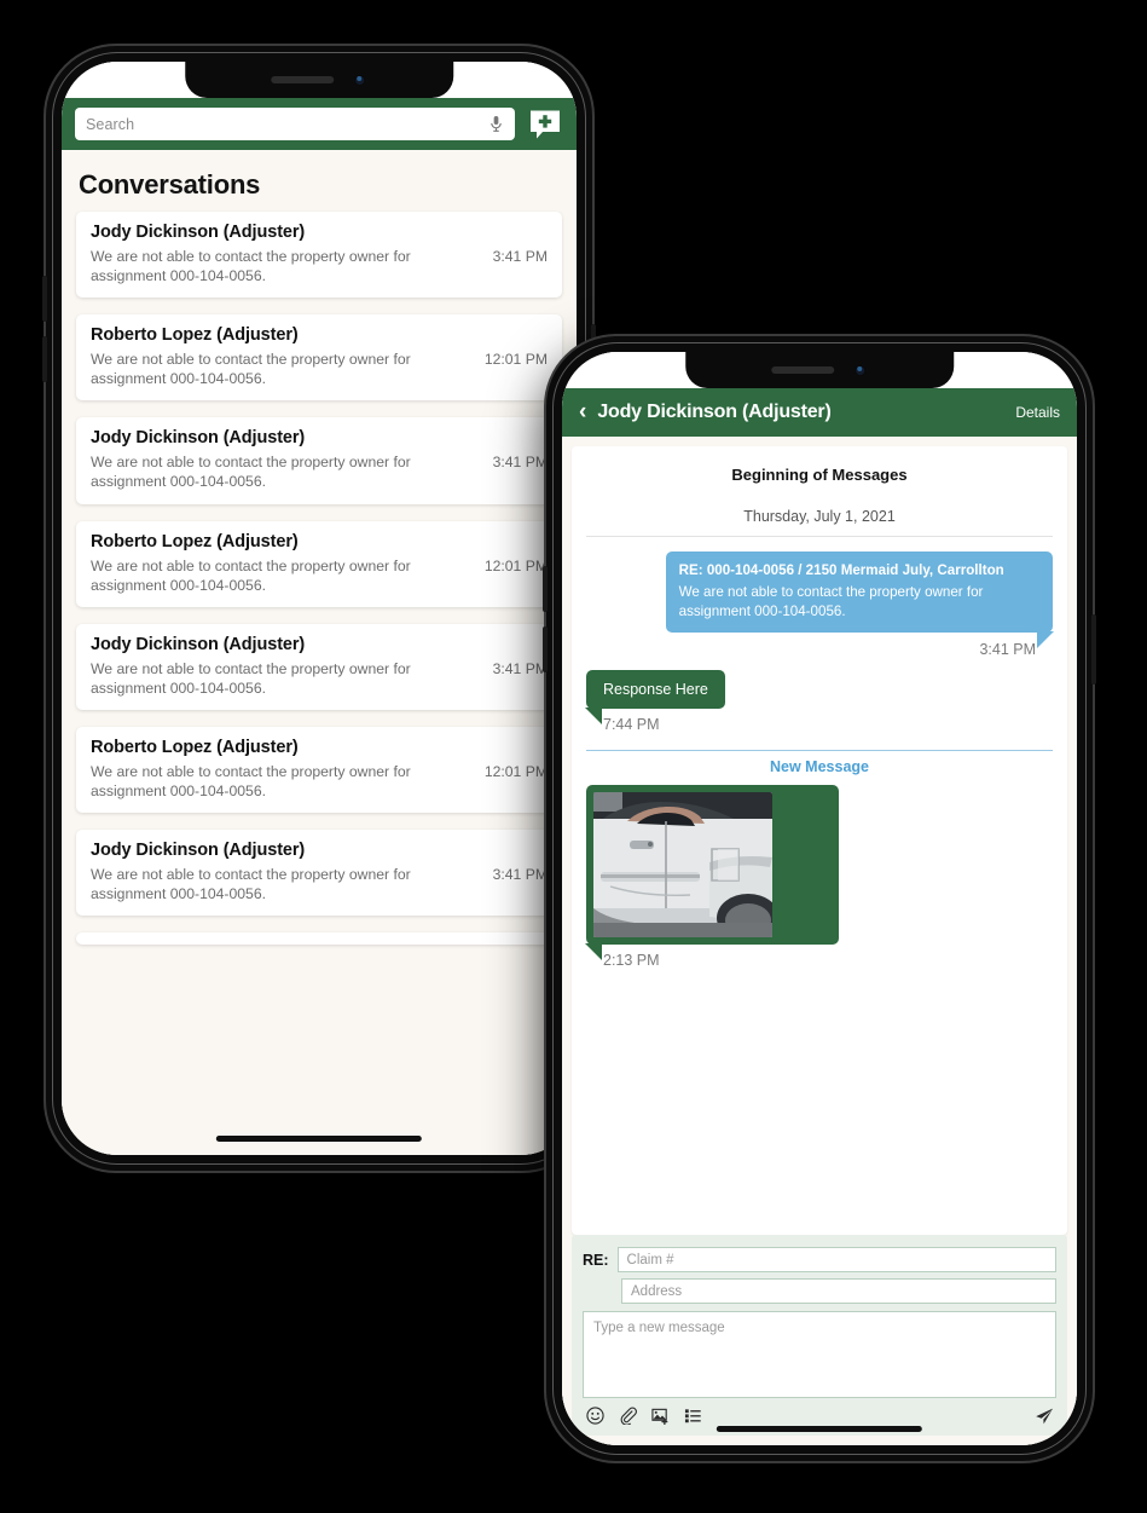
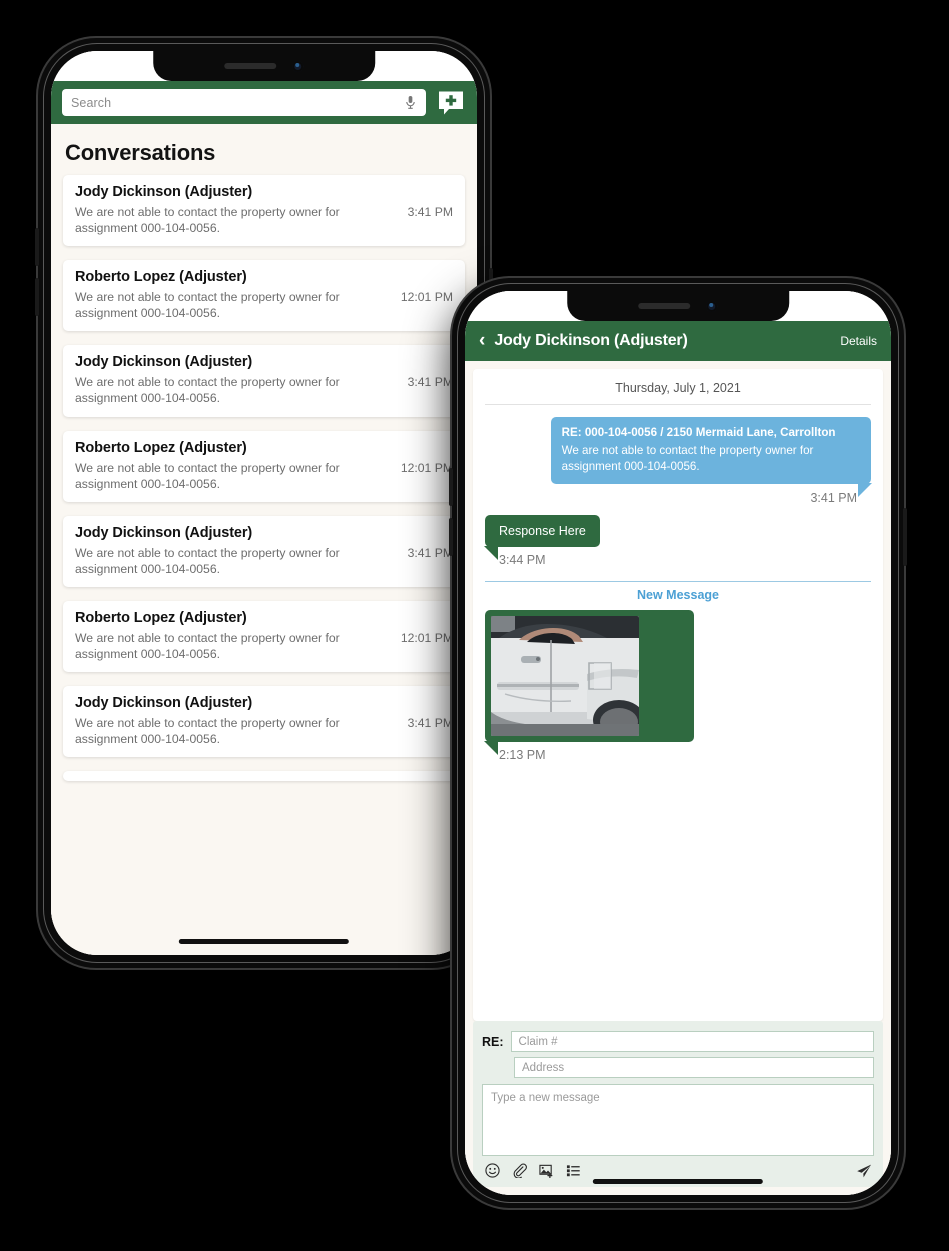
  Search
  Conversations
  Jody Dickinson (Adjuster)
  We are not able to contact the property owner for assignment 000-104-0056.
  3:41 PM
  Roberto Lopez (Adjuster)
  We are not able to contact the property owner for assignment 000-104-0056.
  12:01 PM
  Jody Dickinson (Adjuster)
  We are not able to contact the property owner for assignment 000-104-0056.
  3:41 PM
  Roberto Lopez (Adjuster)
  We are not able to contact the property owner for assignment 000-104-0056.
  12:01 PM
  Jody Dickinson (Adjuster)
  We are not able to contact the property owner for assignment 000-104-0056.
  3:41 PM
  Roberto Lopez (Adjuster)
  We are not able to contact the property owner for assignment 000-104-0056.
  12:01 PM
  Jody Dickinson (Adjuster)
  We are not able to contact the property owner for assignment 000-104-0056.
  3:41 PM
  ‹
  Jody Dickinson (Adjuster)
  Details
- Beginning of Messages
  Thursday, July 1, 2021
- RE: 000-104-0056 / 2150 Mermaid July, Carrollton
+ RE: 000-104-0056 / 2150 Mermaid Lane, Carrollton
  We are not able to contact the property owner for assignment 000-104-0056.
  3:41 PM
  Response Here
- 7:44 PM
+ 3:44 PM
  New Message
  2:13 PM
  RE:
  Claim #
  Address
  Type a new message
